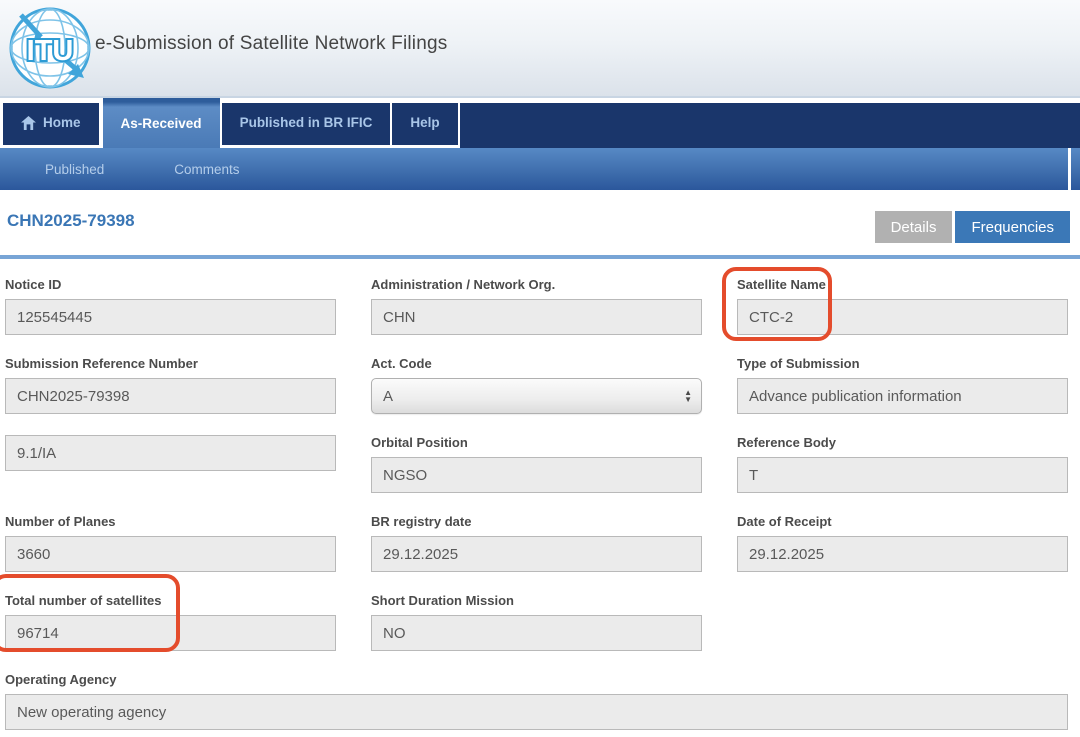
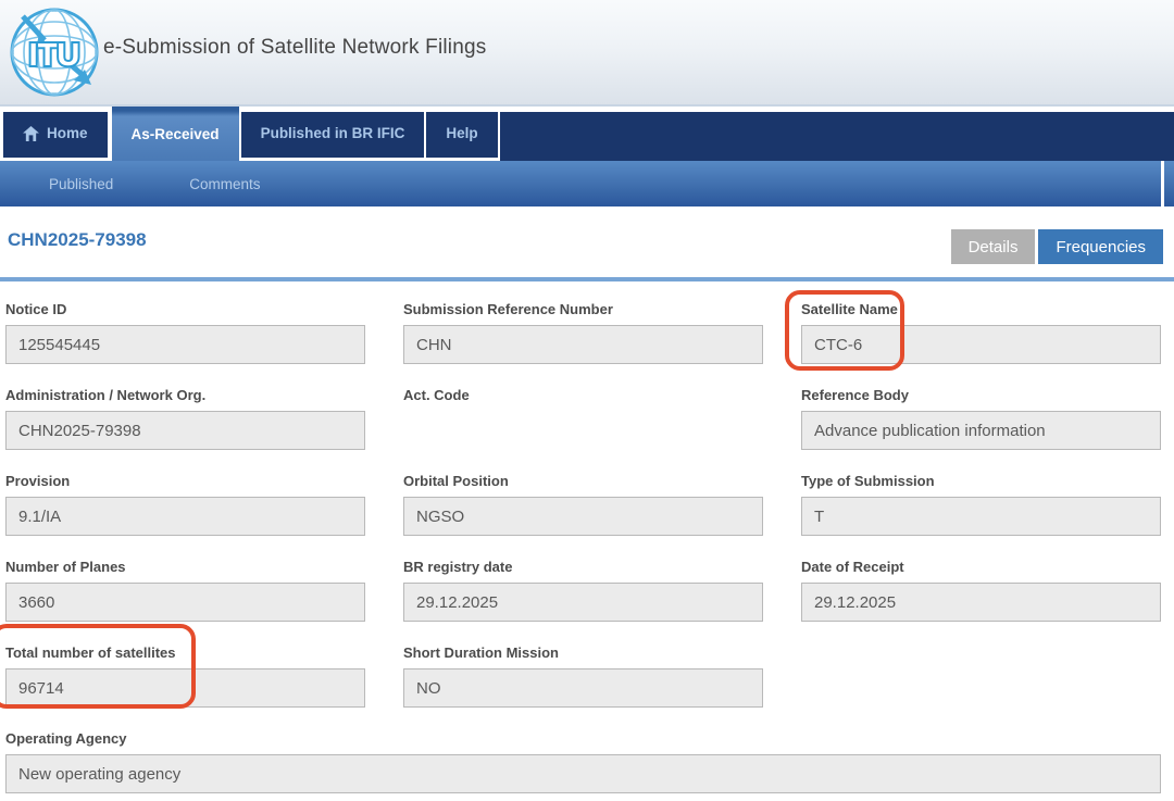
  ITU
  e-Submission of Satellite Network Filings
  Home
  As-Received
  Published in BR IFIC
  Help
  Published
  Comments
  CHN2025-79398
  Details
  Frequencies
  Notice ID
  125545445
- Administration / Network Org.
+ Submission Reference Number
  CHN
  Satellite Name
- CTC-2
+ CTC-6
- Submission Reference Number
+ Administration / Network Org.
  CHN2025-79398
  Act. Code
- A
- ▲
- ▼
- Type of Submission
+ Reference Body
  Advance publication information
+ Provision
  9.1/IA
  Orbital Position
  NGSO
- Reference Body
+ Type of Submission
  T
  Number of Planes
  3660
  BR registry date
  29.12.2025
  Date of Receipt
  29.12.2025
  Total number of satellites
  96714
  Short Duration Mission
  NO
  Operating Agency
  New operating agency
